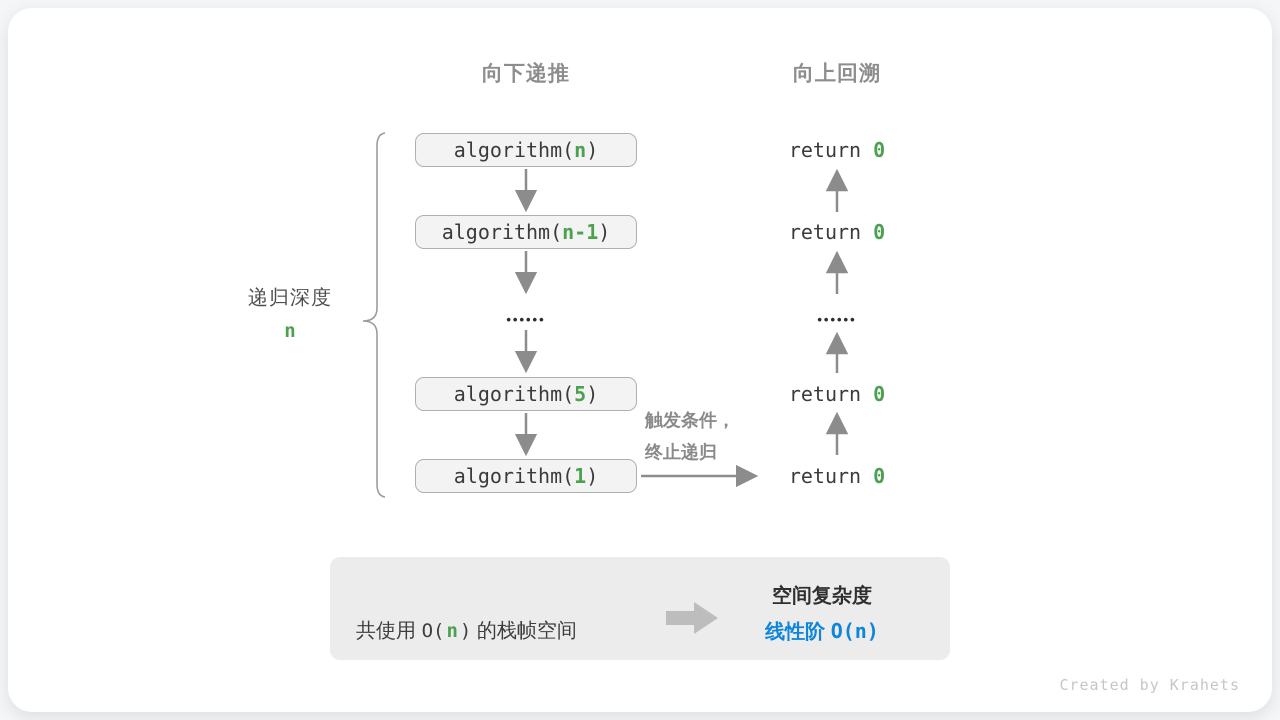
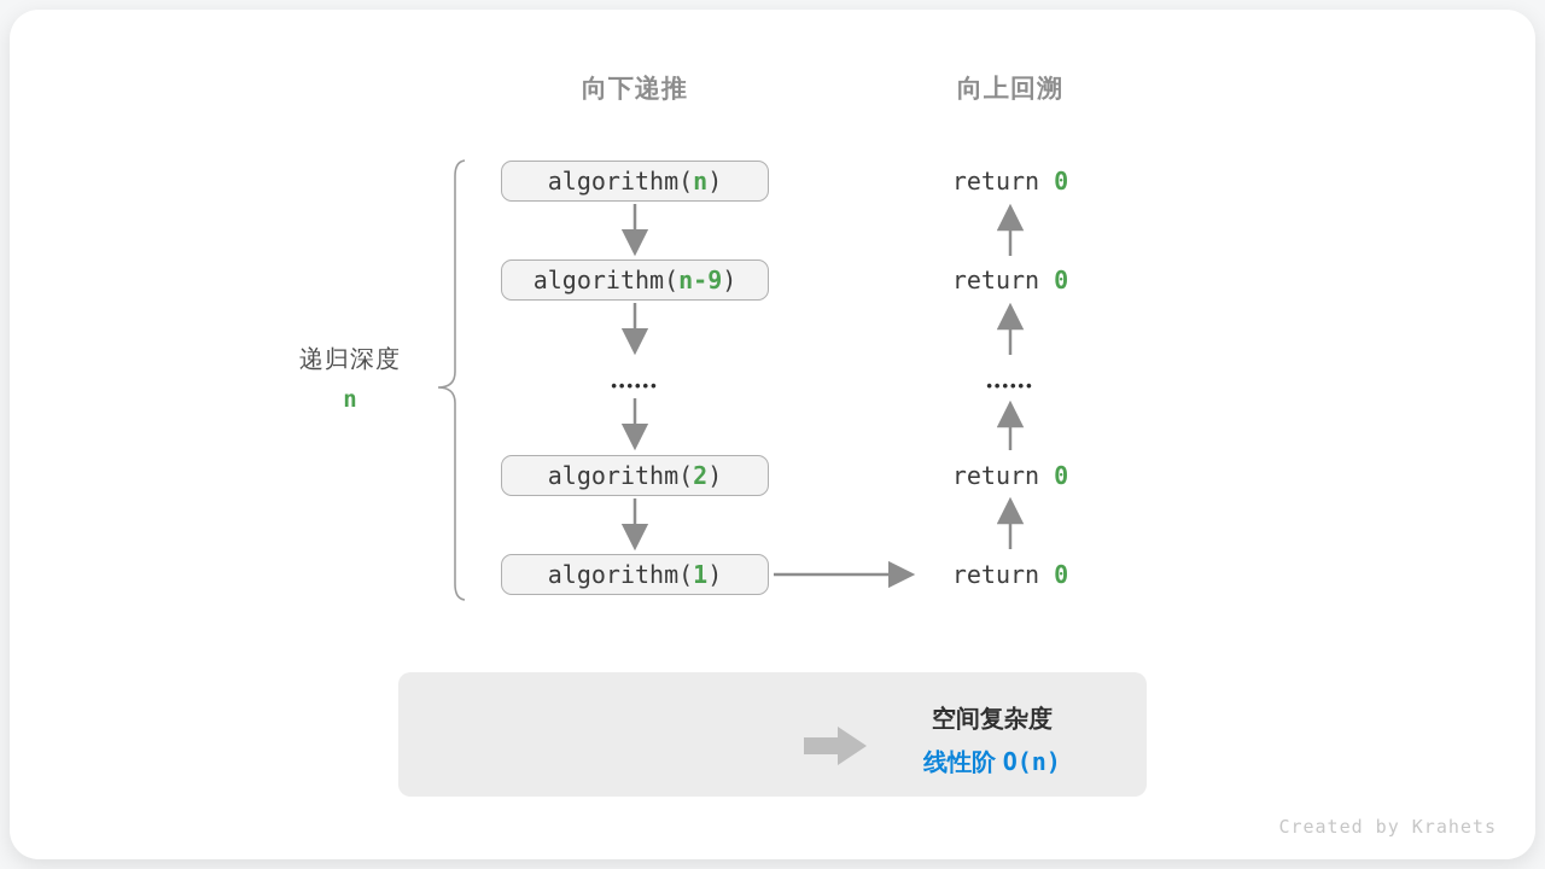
  向下递推
  向上回溯
  algorithm(
  n
  )
  algorithm(
- n-1
+ n-9
  )
  ••••••
  algorithm(
- 5
+ 2
  )
  algorithm(
  1
  )
  return 0
  return 0
  ••••••
  return 0
  return 0
  递归深度
  n
- 触发条件，
- 终止递归
- 共使用 O(n) 的栈帧空间
  空间复杂度
  线性阶 O(n)
  Created by Krahets
